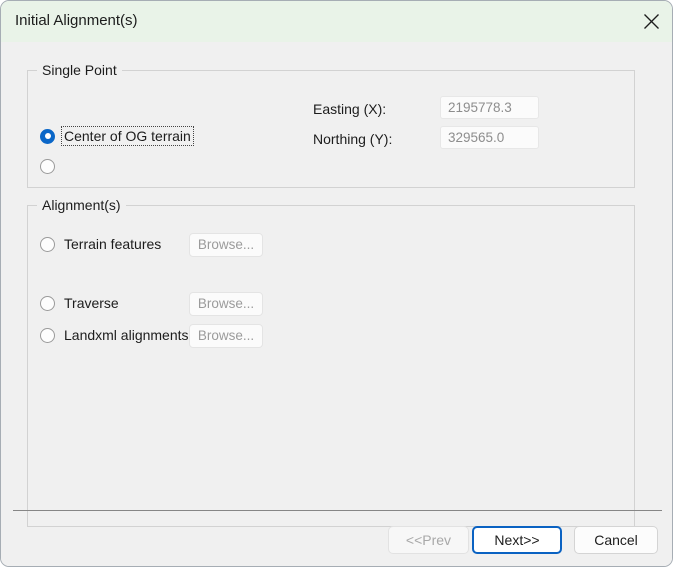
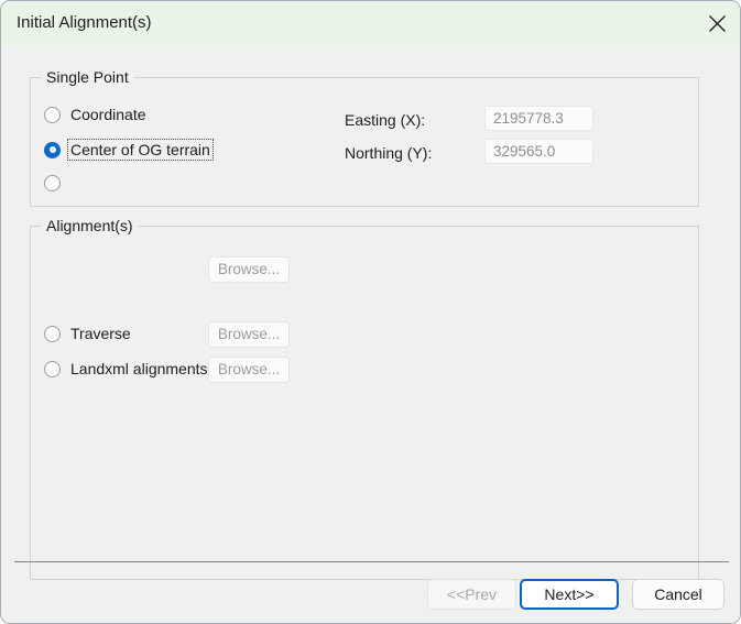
  Initial Alignment(s)
  Single Point
+ Coordinate
  Center of OG terrain
  Easting (X):
  2195778.3
  Northing (Y):
  329565.0
  Alignment(s)
- Terrain features
  Browse...
  Traverse
  Browse...
  Landxml alignments
  Browse...
  <<Prev
  Next>>
  Cancel
